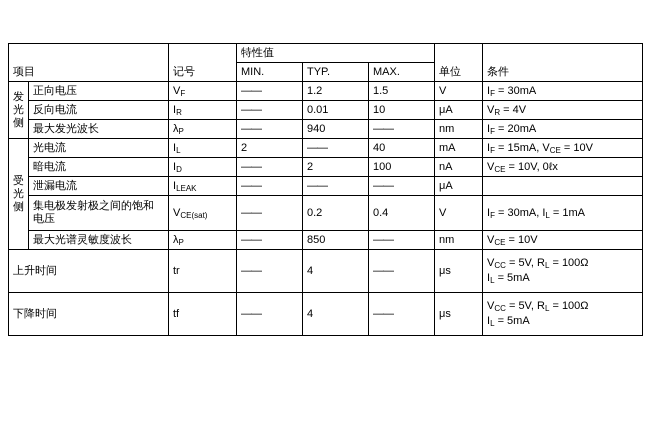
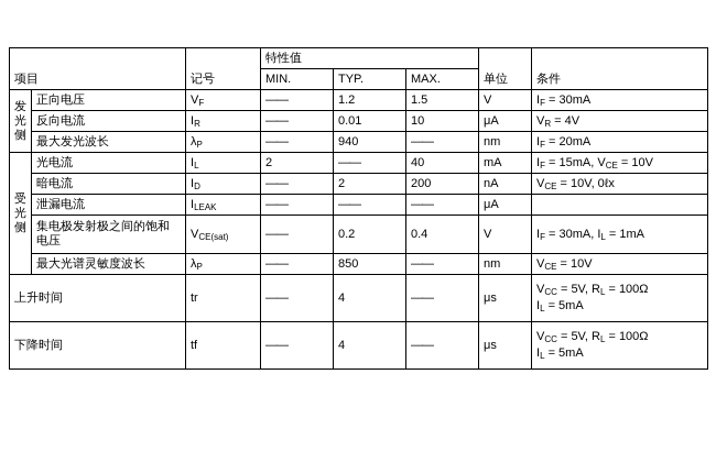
  项目	记号	特性值	单位	条件
  MIN.	TYP.	MAX.
  发光侧	正向电压	VF	——	1.2	1.5	V	IF = 30mA
  反向电流	IR	——	0.01	10	μA	VR = 4V
  最大发光波长	λP	——	940	——	nm	IF = 20mA
  受光侧	光电流	IL	2	——	40	mA	IF = 15mA, VCE = 10V
- 暗电流	ID	——	2	100	nA	VCE = 10V, 0ℓx
+ 暗电流	ID	——	2	200	nA	VCE = 10V, 0ℓx
  泄漏电流	ILEAK	——	——	——	μA
  集电极发射极之间的饱和电压	VCE(sat)	——	0.2	0.4	V	IF = 30mA, IL = 1mA
  最大光谱灵敏度波长	λP	——	850	——	nm	VCE = 10V
  上升时间	tr	——	4	——	μs	VCC = 5V, RL = 100Ω IL = 5mA
  下降时间	tf	——	4	——	μs	VCC = 5V, RL = 100Ω IL = 5mA
